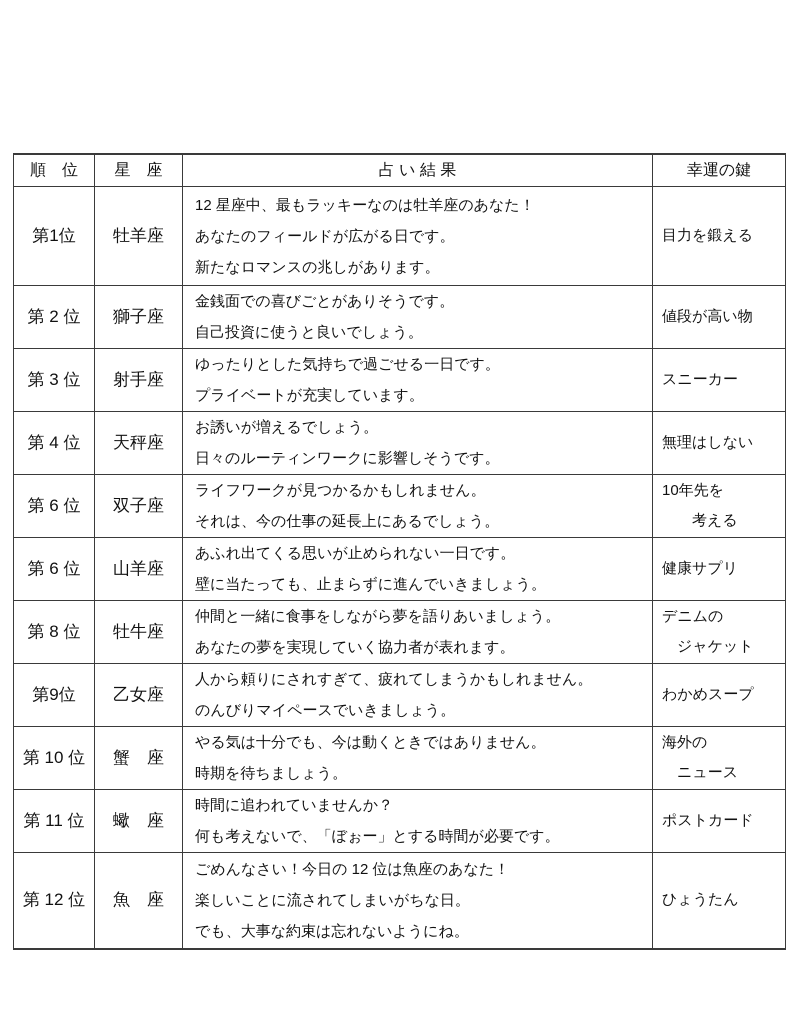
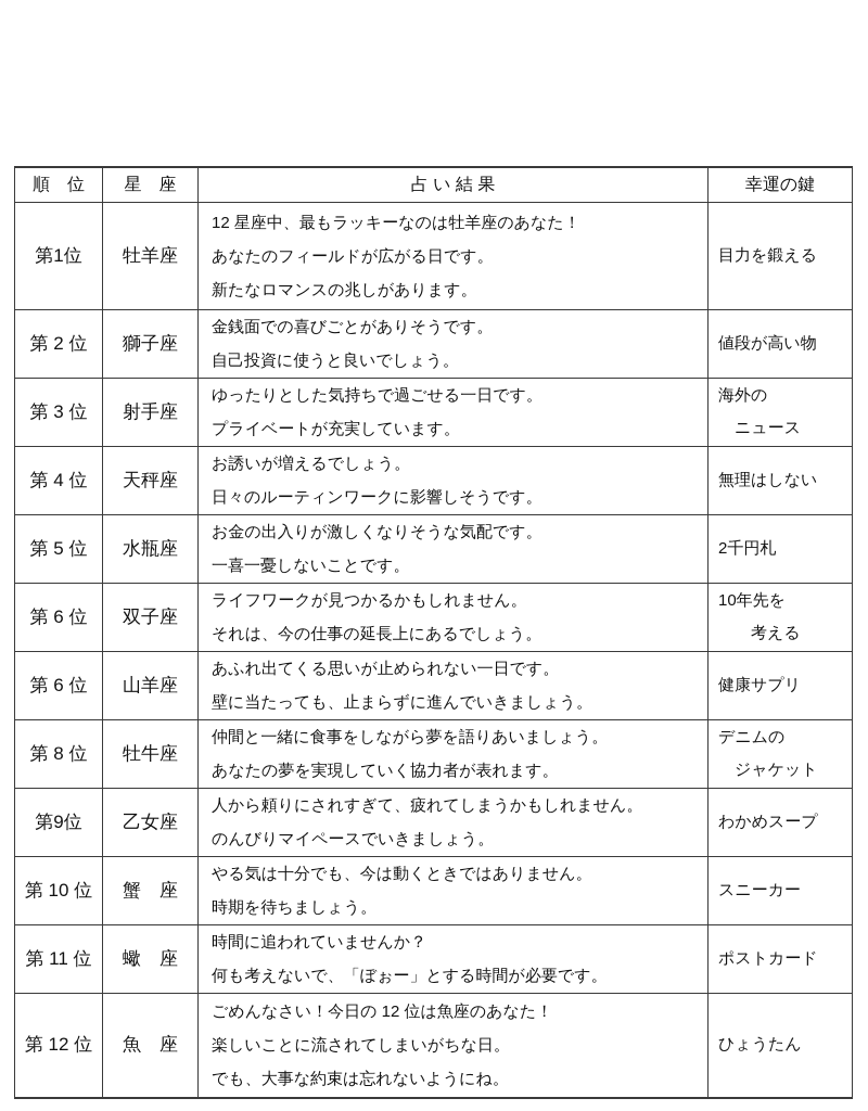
  順 位	星 座	占 い 結 果	幸運の鍵
  第1位	牡羊座	12 星座中、最もラッキーなのは牡羊座のあなた！ あなたのフィールドが広がる日です。 新たなロマンスの兆しがあります。	目力を鍛える
  第 2 位	獅子座	金銭面での喜びごとがありそうです。 自己投資に使うと良いでしょう。	値段が高い物
- 第 3 位	射手座	ゆったりとした気持ちで過ごせる一日です。 プライベートが充実しています。	スニーカー
+ 第 3 位	射手座	ゆったりとした気持ちで過ごせる一日です。 プライベートが充実しています。	海外の ニュース
  第 4 位	天秤座	お誘いが増えるでしょう。 日々のルーティンワークに影響しそうです。	無理はしない
+ 第 5 位	水瓶座	お金の出入りが激しくなりそうな気配です。 一喜一憂しないことです。	2千円札
  第 6 位	双子座	ライフワークが見つかるかもしれません。 それは、今の仕事の延長上にあるでしょう。	10年先を 考える
  第 6 位	山羊座	あふれ出てくる思いが止められない一日です。 壁に当たっても、止まらずに進んでいきましょう。	健康サプリ
  第 8 位	牡牛座	仲間と一緒に食事をしながら夢を語りあいましょう。 あなたの夢を実現していく協力者が表れます。	デニムの ジャケット
  第9位	乙女座	人から頼りにされすぎて、疲れてしまうかもしれません。 のんびりマイペースでいきましょう。	わかめスープ
- 第 10 位	蟹 座	やる気は十分でも、今は動くときではありません。 時期を待ちましょう。	海外の ニュース
+ 第 10 位	蟹 座	やる気は十分でも、今は動くときではありません。 時期を待ちましょう。	スニーカー
  第 11 位	蠍 座	時間に追われていませんか？ 何も考えないで、「ぼぉー」とする時間が必要です。	ポストカード
  第 12 位	魚 座	ごめんなさい！今日の 12 位は魚座のあなた！ 楽しいことに流されてしまいがちな日。 でも、大事な約束は忘れないようにね。	ひょうたん
